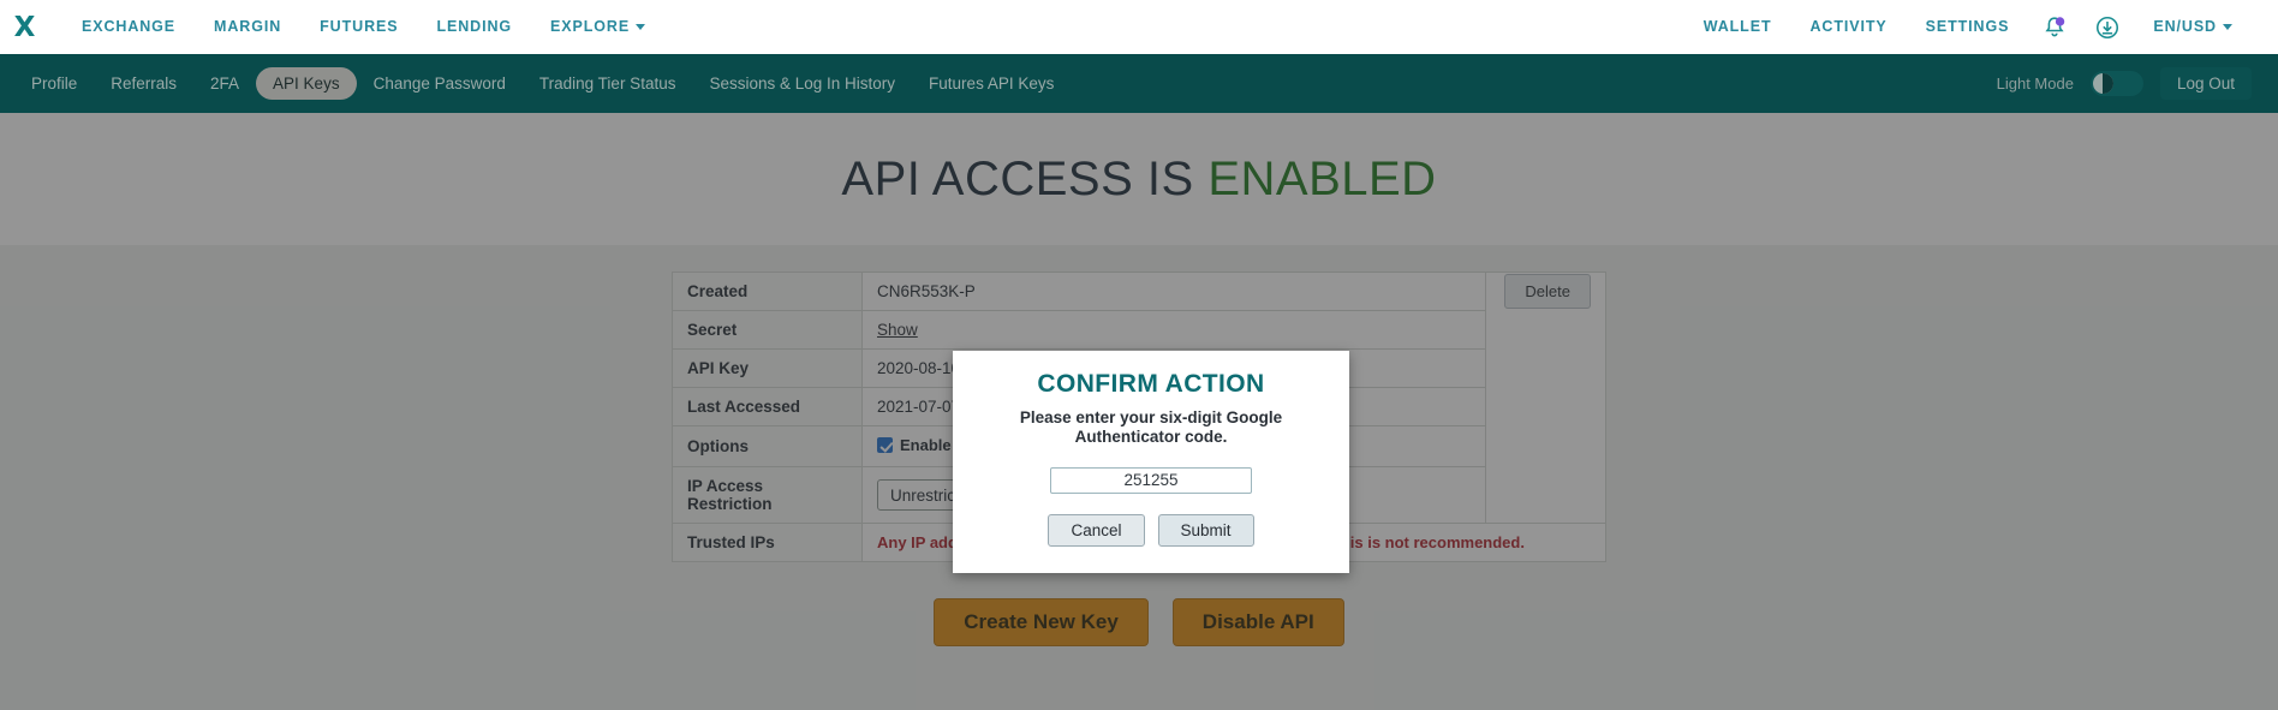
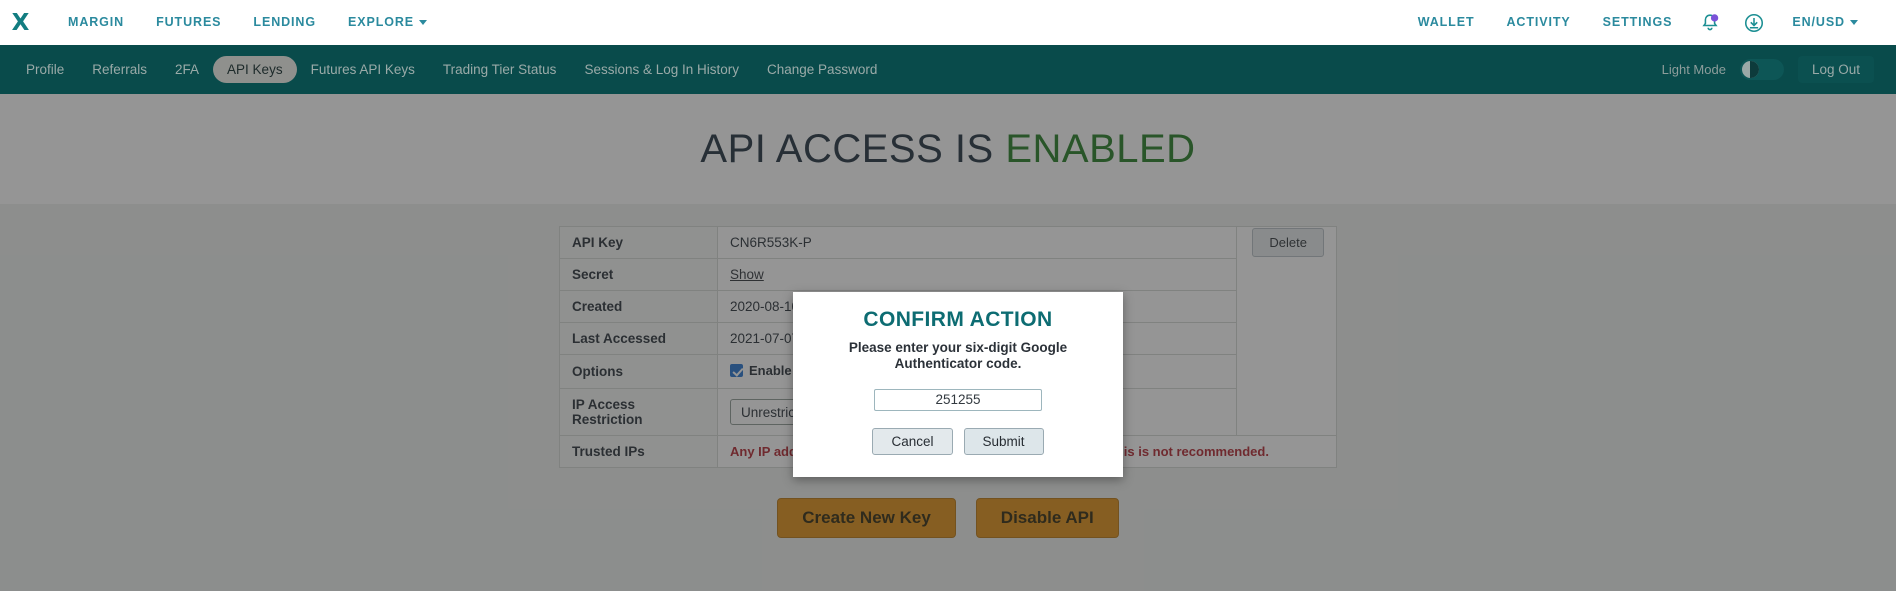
  X
- EXCHANGE
  MARGIN
  FUTURES
  LENDING
  EXPLORE
  WALLET
  ACTIVITY
  SETTINGS
  EN/USD
  Profile
  Referrals
  2FA
  API Keys
- Change Password
+ Futures API Keys
  Trading Tier Status
  Sessions & Log In History
- Futures API Keys
+ Change Password
  Light Mode
  Log Out
  API ACCESS IS ENABLED
- Created	CN6R553K-P	Delete
+ API Key	CN6R553K-P	Delete
  Secret	Show
- API Key	2020-08-1
+ Created	2020-08-1
  Last Accessed	2021-07-0
  Create New Key
  Disable API
  CONFIRM ACTION
  Please enter your six-digit Google Authenticator code.
  251255
  Cancel
  Submit
